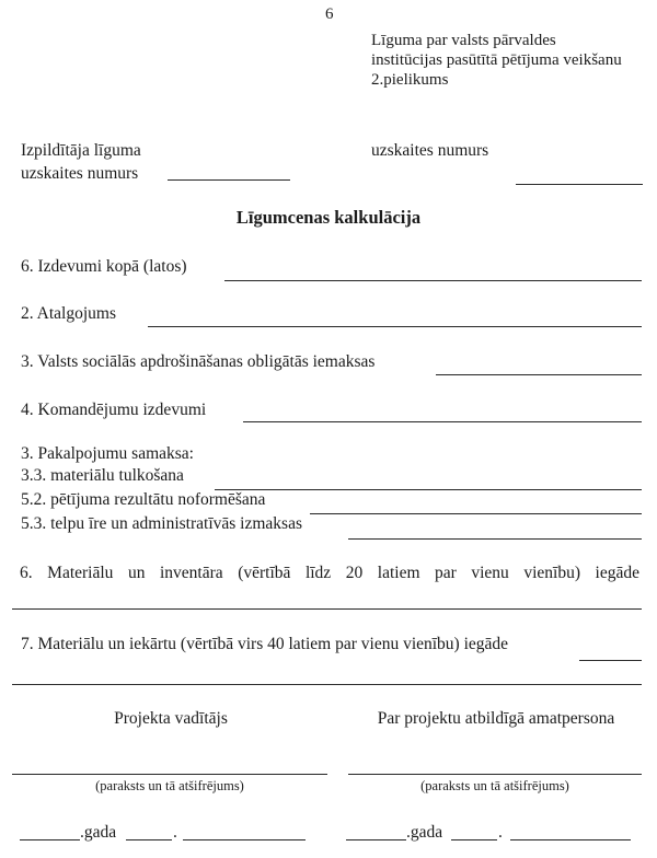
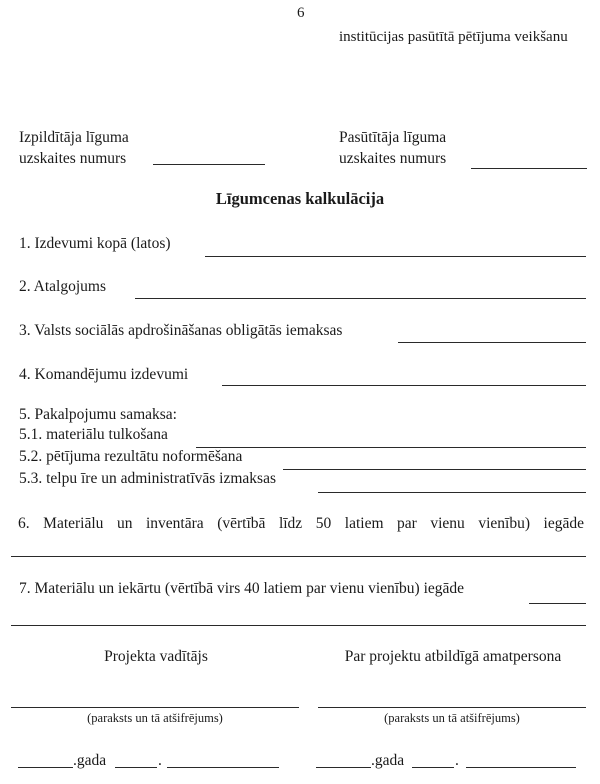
  6
- Līguma par valsts pārvaldes
  institūcijas pasūtītā pētījuma veikšanu
- 2.pielikums
  Izpildītāja līguma
  uzskaites numurs
+ Pasūtītāja līguma
  uzskaites numurs
  Līgumcenas kalkulācija
- 6. Izdevumi kopā (latos)
+ 1. Izdevumi kopā (latos)
  2. Atalgojums
  3. Valsts sociālās apdrošināšanas obligātās iemaksas
  4. Komandējumu izdevumi
- 3. Pakalpojumu samaksa:
+ 5. Pakalpojumu samaksa:
- 3.3. materiālu tulkošana
+ 5.1. materiālu tulkošana
  5.2. pētījuma rezultātu noformēšana
  5.3. telpu īre un administratīvās izmaksas
- 6. Materiālu un inventāra (vērtībā līdz 20 latiem par vienu vienību) iegāde
+ 6. Materiālu un inventāra (vērtībā līdz 50 latiem par vienu vienību) iegāde
  7. Materiālu un iekārtu (vērtībā virs 40 latiem par vienu vienību) iegāde
  Projekta vadītājs
  (paraksts un tā atšifrējums)
  Par projektu atbildīgā amatpersona
  (paraksts un tā atšifrējums)
  .gada
  .
  .gada
  .
